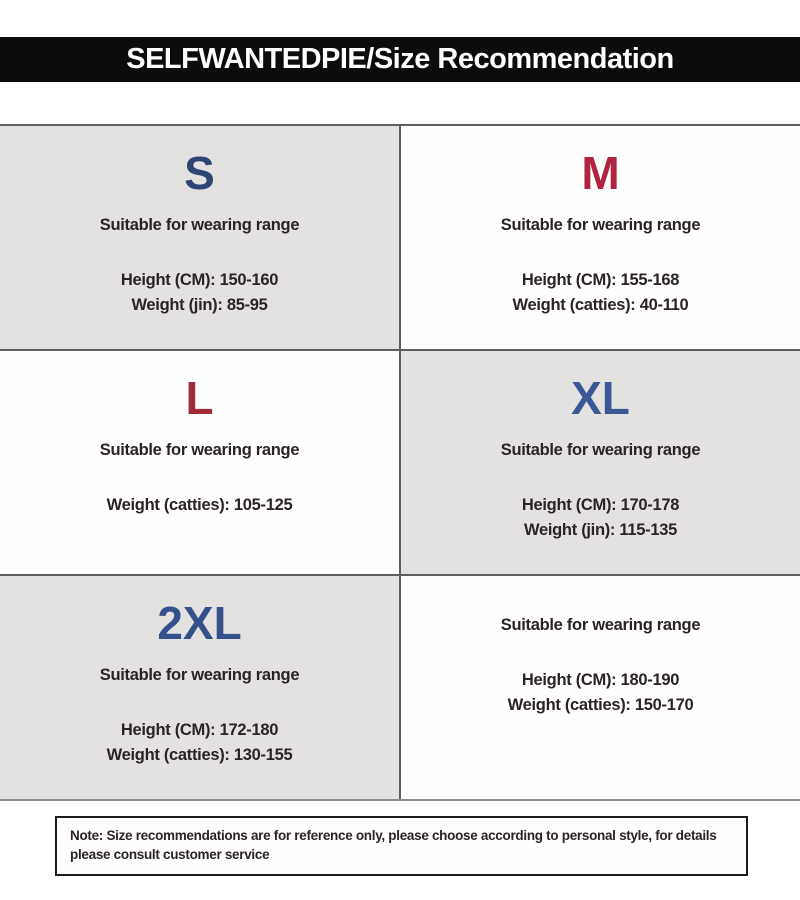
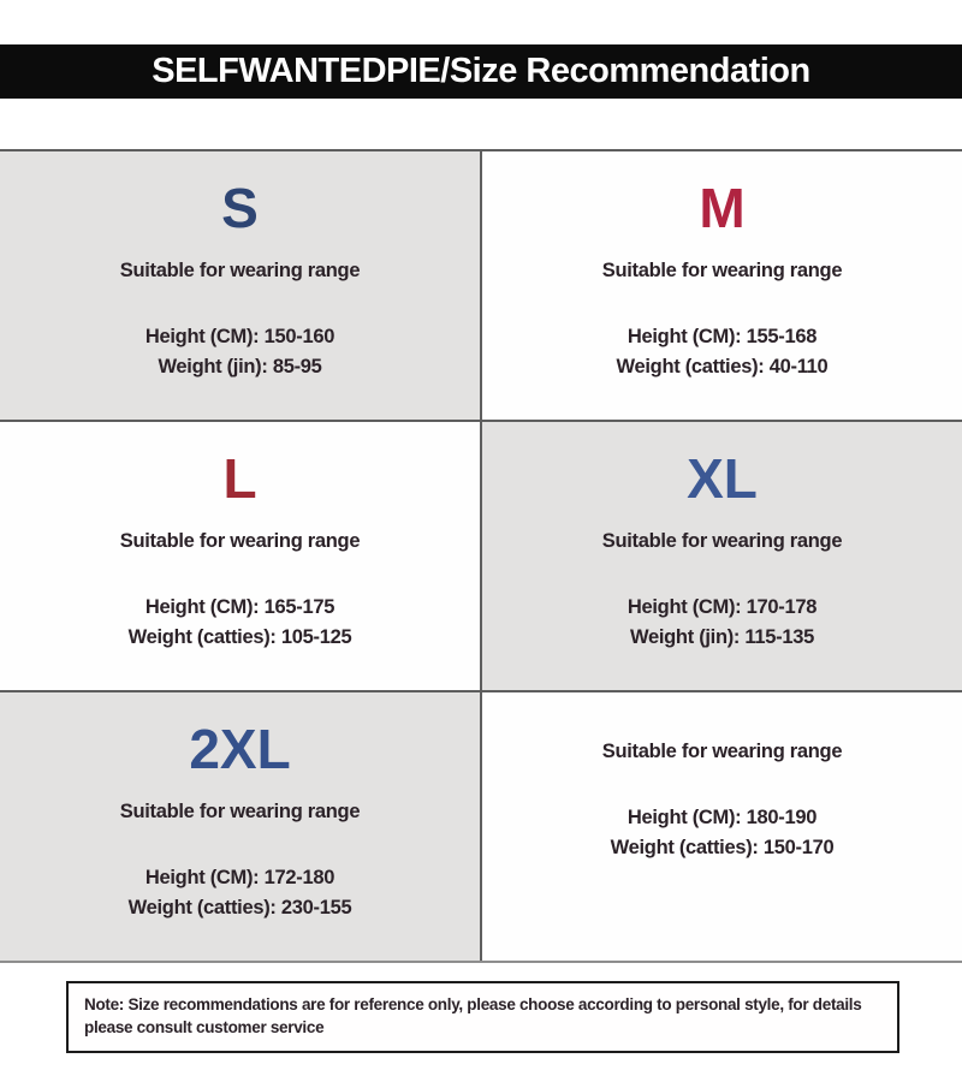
  SELFWANTEDPIE/Size Recommendation
  S
  Suitable for wearing range
  Height (CM): 150-160
  Weight (jin): 85-95
  M
  Suitable for wearing range
  Height (CM): 155-168
  Weight (catties): 40-110
  L
  Suitable for wearing range
+ Height (CM): 165-175
  Weight (catties): 105-125
  XL
  Suitable for wearing range
  Height (CM): 170-178
  Weight (jin): 115-135
  2XL
  Suitable for wearing range
  Height (CM): 172-180
- Weight (catties): 130-155
+ Weight (catties): 230-155
  Suitable for wearing range
  Height (CM): 180-190
  Weight (catties): 150-170
  Note: Size recommendations are for reference only, please choose according to personal style, for details please consult customer service
